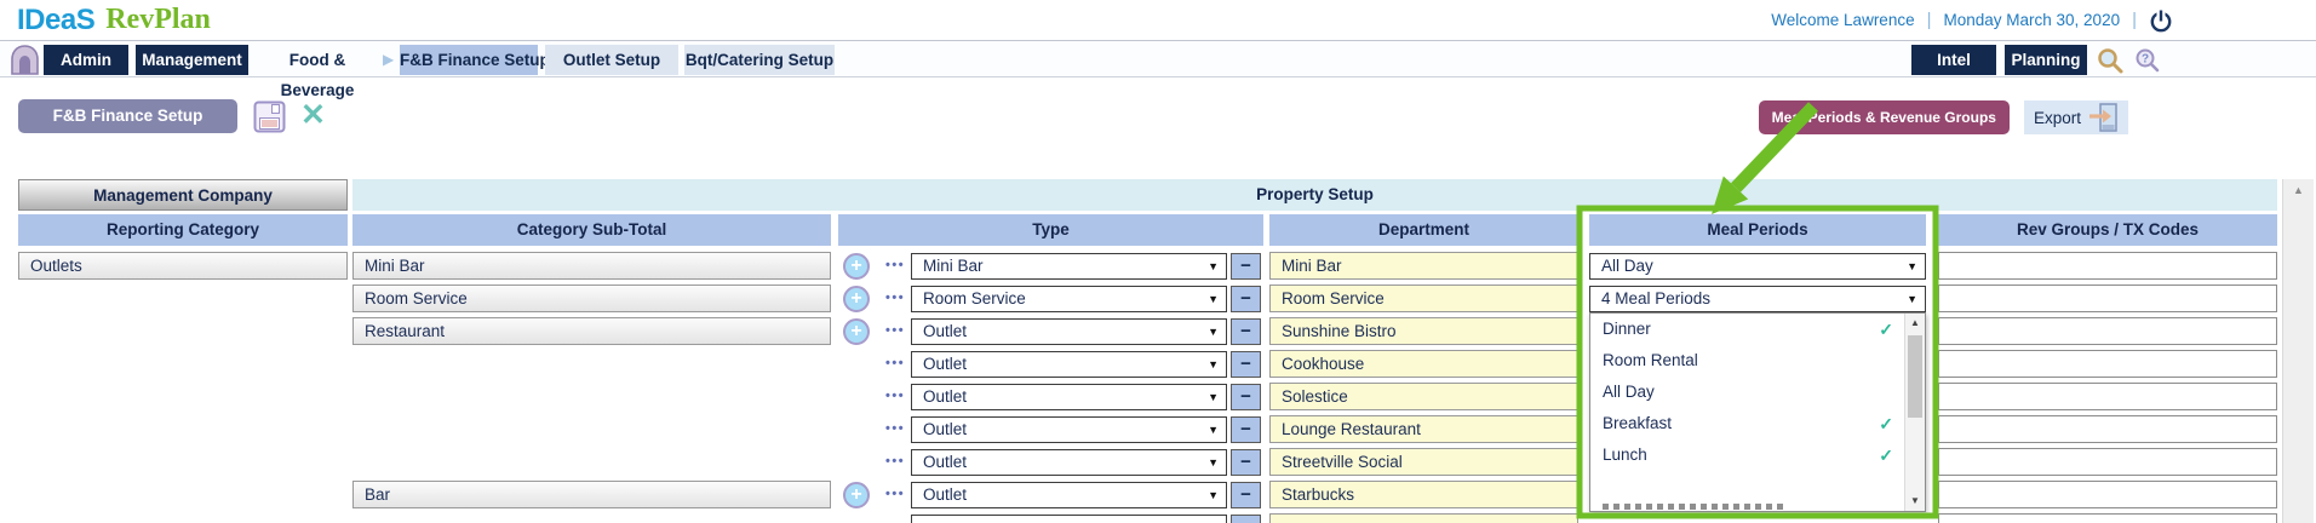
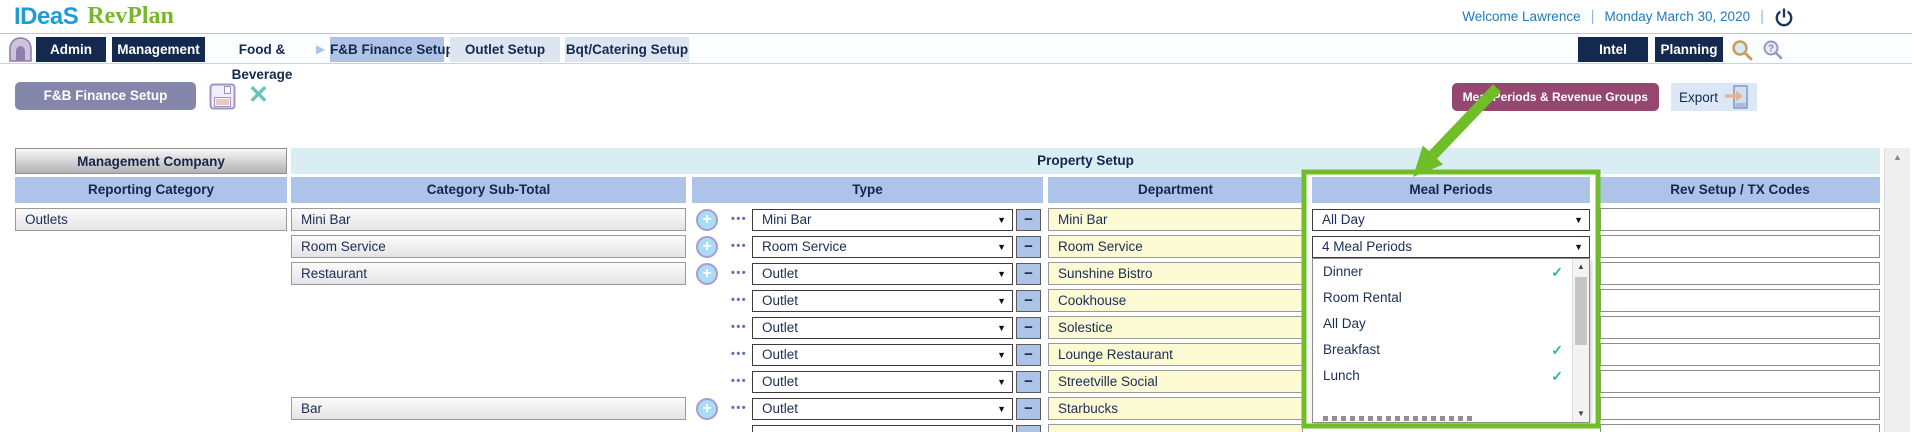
  IDeaS
  RevPlan
  Welcome Lawrence
  |
  Monday March 30, 2020
  |
  Admin
  Management
  Food & Beverage
  ▶
  F&B Finance Setu
  Outlet Setup
  Bqt/Catering Setup
  Intel
  Planning
  ?
  F&B Finance Setup
  ✕
  Me Periods & Revenue Groups
  Export
  Management Company
  Property Setup
  Reporting Category
  Category Sub-Total
  Type
  Department
  Meal Periods
- Rev Groups / TX Codes
+ Rev Setup / TX Codes
  Outlets
  Mini Bar
  +
  •••
  Mini Bar
  ▼
  −
  Mini Bar
  All Day
  ▼
  Room Service
  +
  •••
  Room Service
  ▼
  −
  Room Service
  4 Meal Periods
  ▼
  Restaurant
  +
  •••
  Outlet
  ▼
  −
  Sunshine Bistro
  •••
  Outlet
  ▼
  −
  Cookhouse
  •••
  Outlet
  ▼
  −
  Solestice
  •••
  Outlet
  ▼
  −
  Lounge Restaurant
  •••
  Outlet
  ▼
  −
  Streetville Social
  Bar
  +
  •••
  Outlet
  ▼
  −
  Starbucks
  ▲
  ▼
  Dinner
  ✓
  Room Rental
  All Day
  Breakfast
  ✓
  Lunch
  ✓
  ▲
